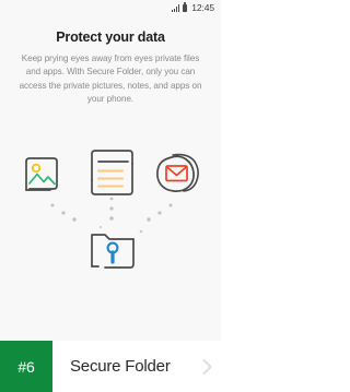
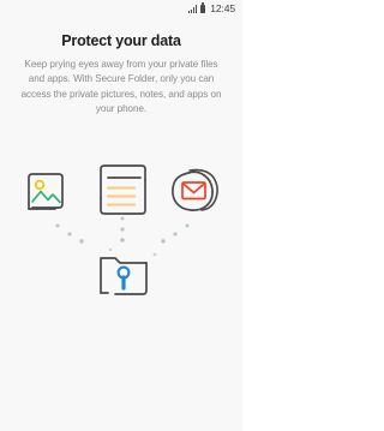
  12:45
  Protect your data
- Keep prying eyes away from eyes private files and apps. With Secure Folder, only you can access the private pictures, notes, and apps on your phone.
+ Keep prying eyes away from your private files and apps. With Secure Folder, only you can access the private pictures, notes, and apps on your phone.
- #6
- Secure Folder
